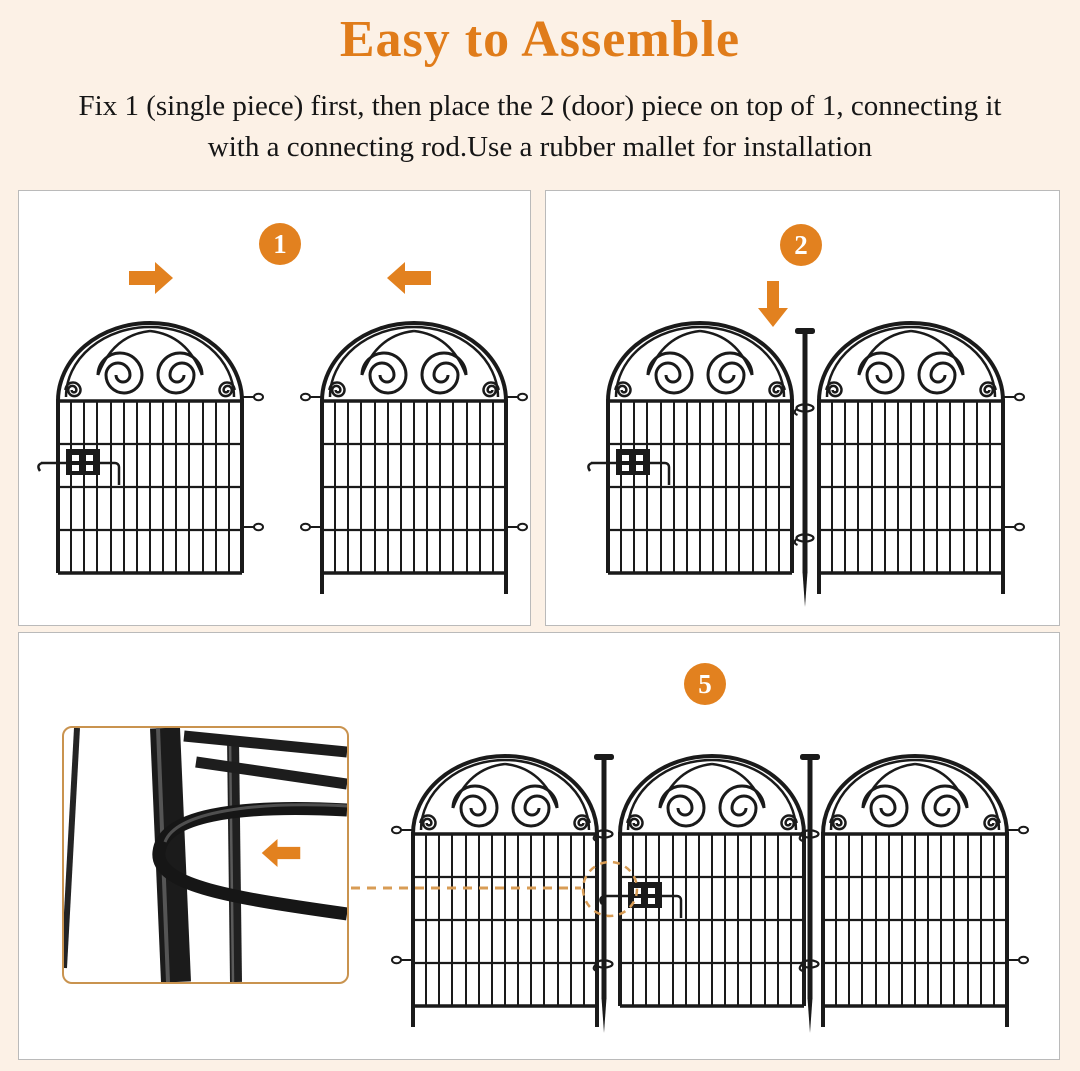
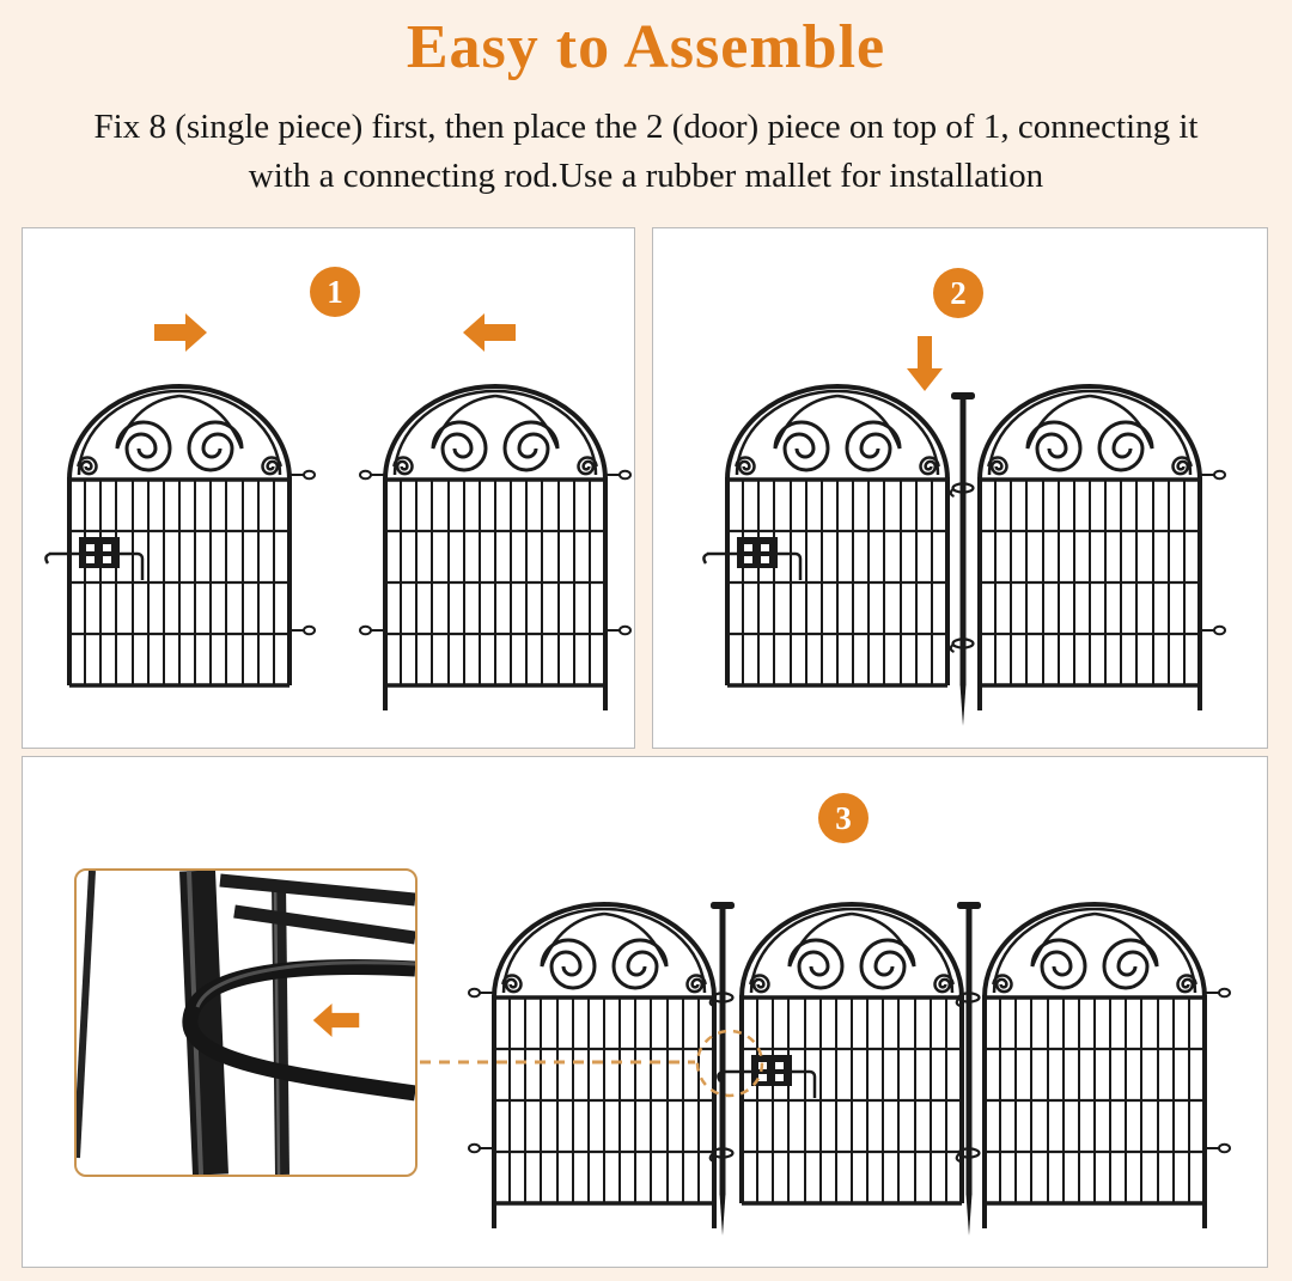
  Easy to Assemble
- Fix 1 (single piece) first, then place the 2 (door) piece on top of 1, connecting it
+ Fix 8 (single piece) first, then place the 2 (door) piece on top of 1, connecting it
  with a connecting rod.Use a rubber mallet for installation
  1
  2
- 5
+ 3
